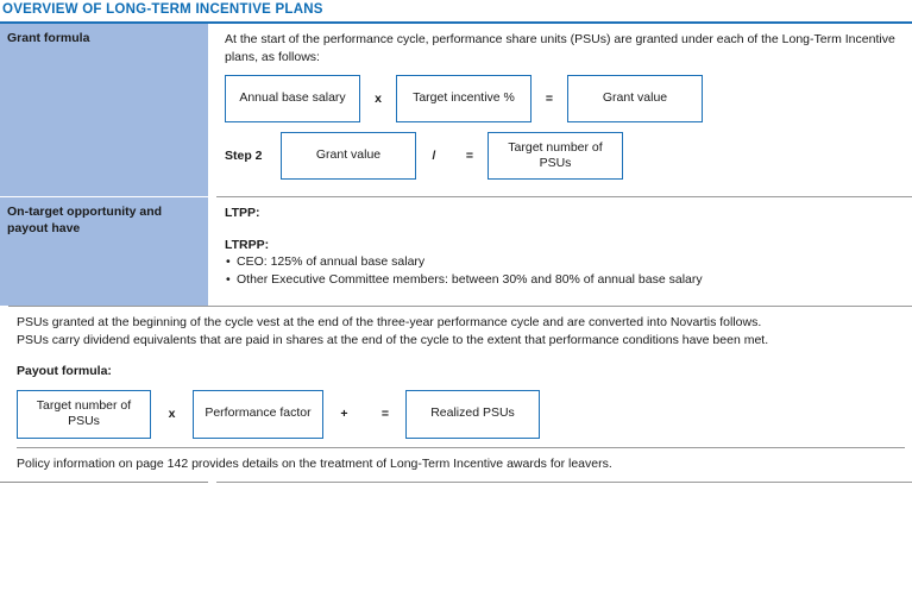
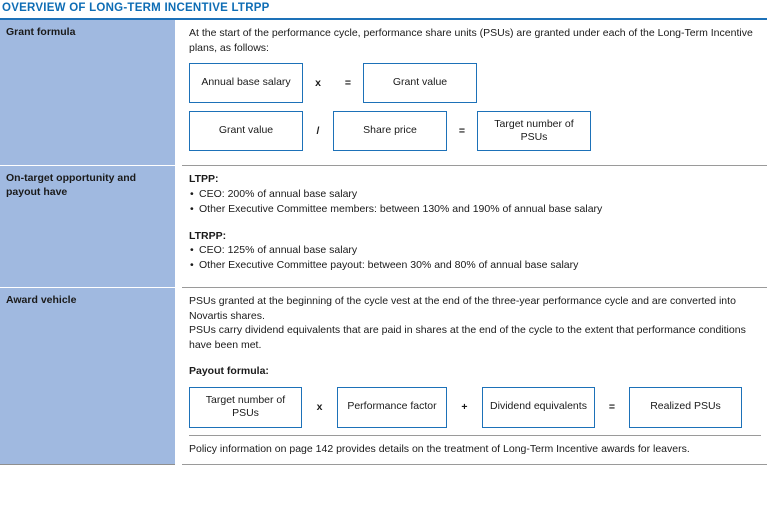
- OVERVIEW OF LONG-TERM INCENTIVE PLANS
+ OVERVIEW OF LONG-TERM INCENTIVE LTRPP
  Grant formula
  At the start of the performance cycle, performance share units (PSUs) are granted under each of the Long-Term Incentive plans, as follows:
  Annual base salary
  x
- Target incentive %
  =
  Grant value
- Step 2
  Grant value
  /
+ Share price
  =
  Target number of PSUs
  On-target opportunity and payout have
  LTPP:
+ CEO: 200% of annual base salary
+ Other Executive Committee members: between 130% and 190% of annual base salary
  LTRPP:
  CEO: 125% of annual base salary
- Other Executive Committee members: between 30% and 80% of annual base salary
+ Other Executive Committee payout: between 30% and 80% of annual base salary
+ Award vehicle
- PSUs granted at the beginning of the cycle vest at the end of the three-year performance cycle and are converted into Novartis follows.
+ PSUs granted at the beginning of the cycle vest at the end of the three-year performance cycle and are converted into Novartis shares.
  PSUs carry dividend equivalents that are paid in shares at the end of the cycle to the extent that performance conditions have been met.
  Payout formula:
  Target number of PSUs
  x
  Performance factor
  +
+ Dividend equivalents
  =
  Realized PSUs
  Policy information on page 142 provides details on the treatment of Long-Term Incentive awards for leavers.
